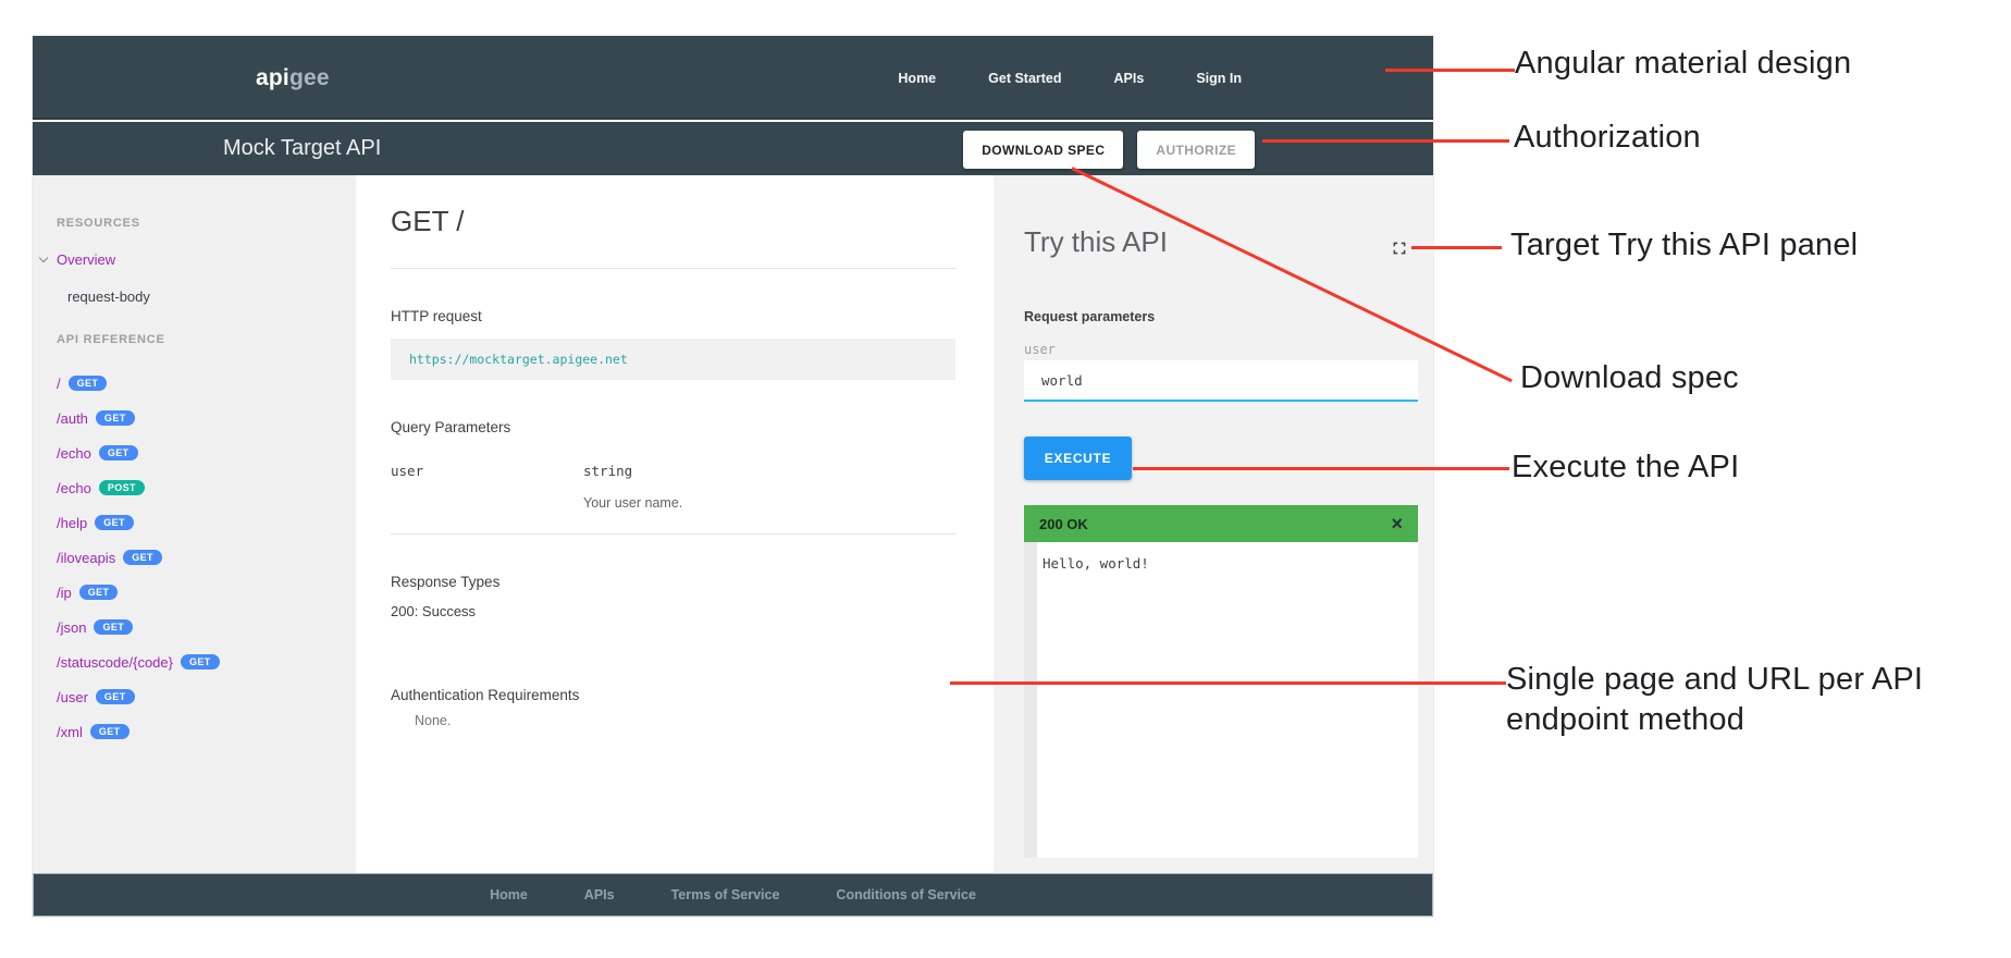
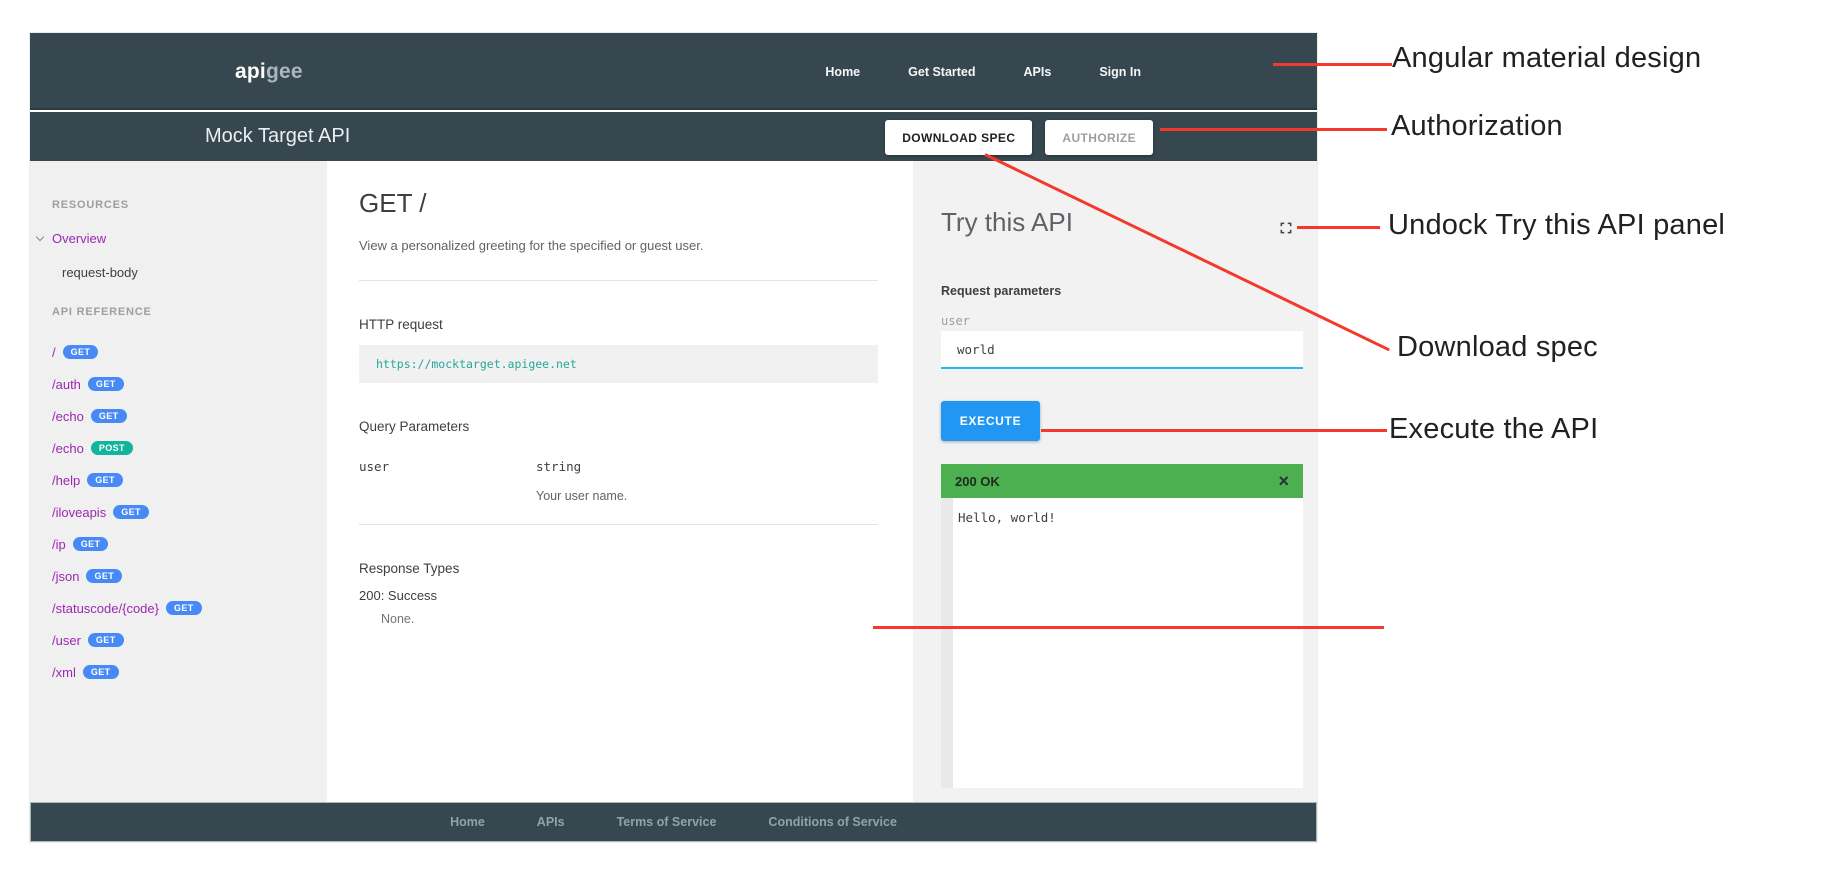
  api
  gee
  Home
  Get Started
  APIs
  Sign In
  Mock Target API
  DOWNLOAD SPEC
  AUTHORIZE
  RESOURCES
  Overview
  request-body
  API REFERENCE
  /
  GET
  /auth
  GET
  /echo
  GET
  /echo
  POST
  /help
  GET
  /iloveapis
  GET
  /ip
  GET
  /json
  GET
  /statuscode/{code}
  GET
  /user
  GET
  /xml
  GET
  GET /
+ View a personalized greeting for the specified or guest user.
  HTTP request
  https://mocktarget.apigee.net
  Query Parameters
  user
  string
  Your user name.
  Response Types
  200: Success
- Authentication Requirements
  None.
  Try this API
  Request parameters
  user
  world
  EXECUTE
  200 OK
  ×
  Hello, world!
  Home
  APIs
  Terms of Service
  Conditions of Service
  Angular material design
  Authorization
- Target Try this API panel
+ Undock Try this API panel
  Download spec
  Execute the API
- Single page and URL per API endpoint method
